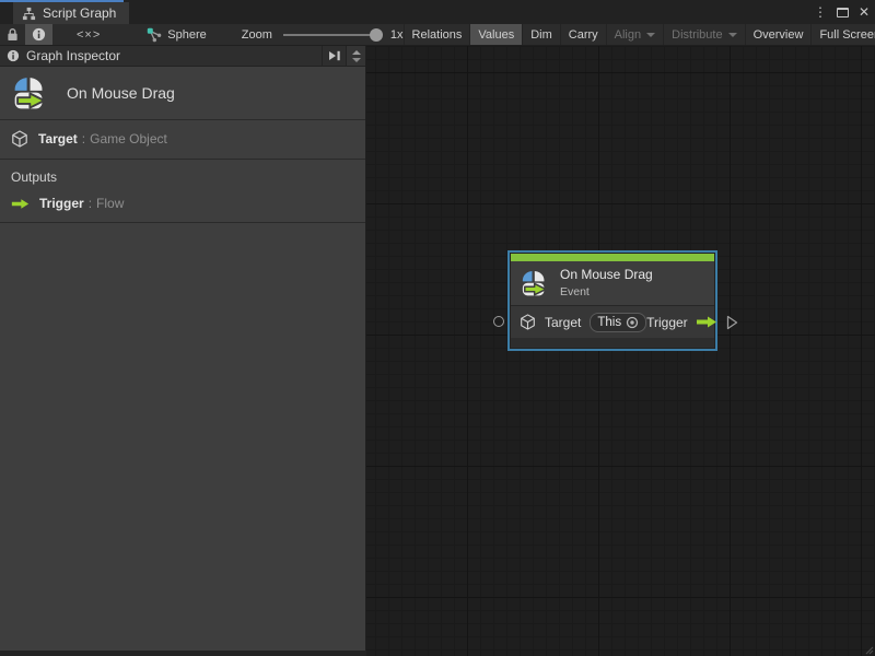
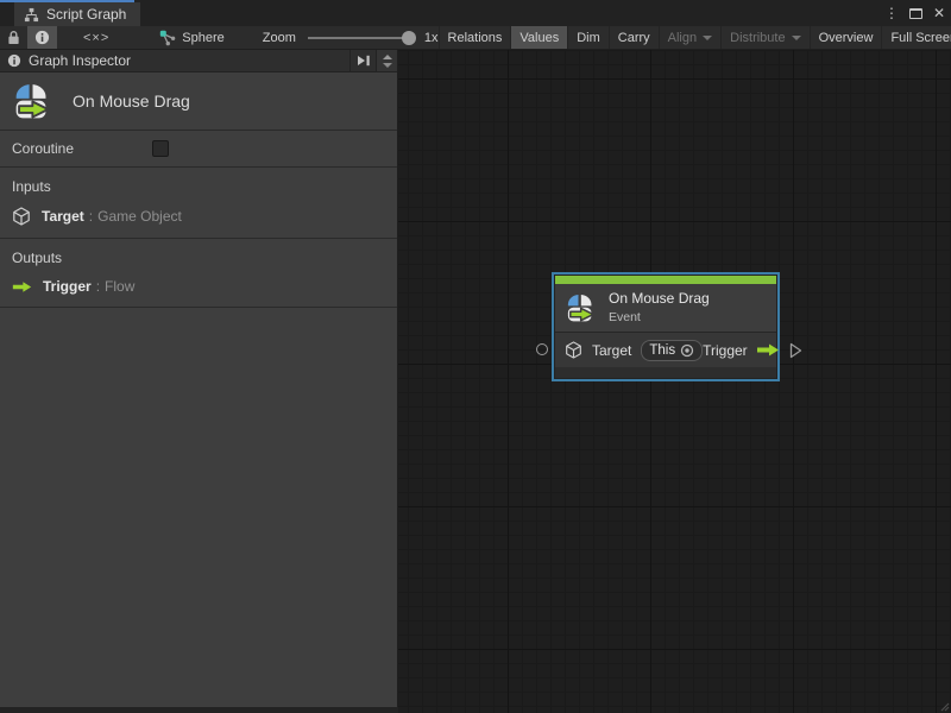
  Script Graph
  ⋮
  ✕
  <×>
  Sphere
  Zoom
  1x
  Relations
  Values
  Dim
  Carry
  Align
  Distribute
  Overview
  Full Scree
  Graph Inspector
  On Mouse Drag
+ Coroutine
+ Inputs
  Target
  :
  Game Object
  Outputs
  Trigger
  :
  Flow
  On Mouse Drag
  Event
  Target
  This
  Trigger
